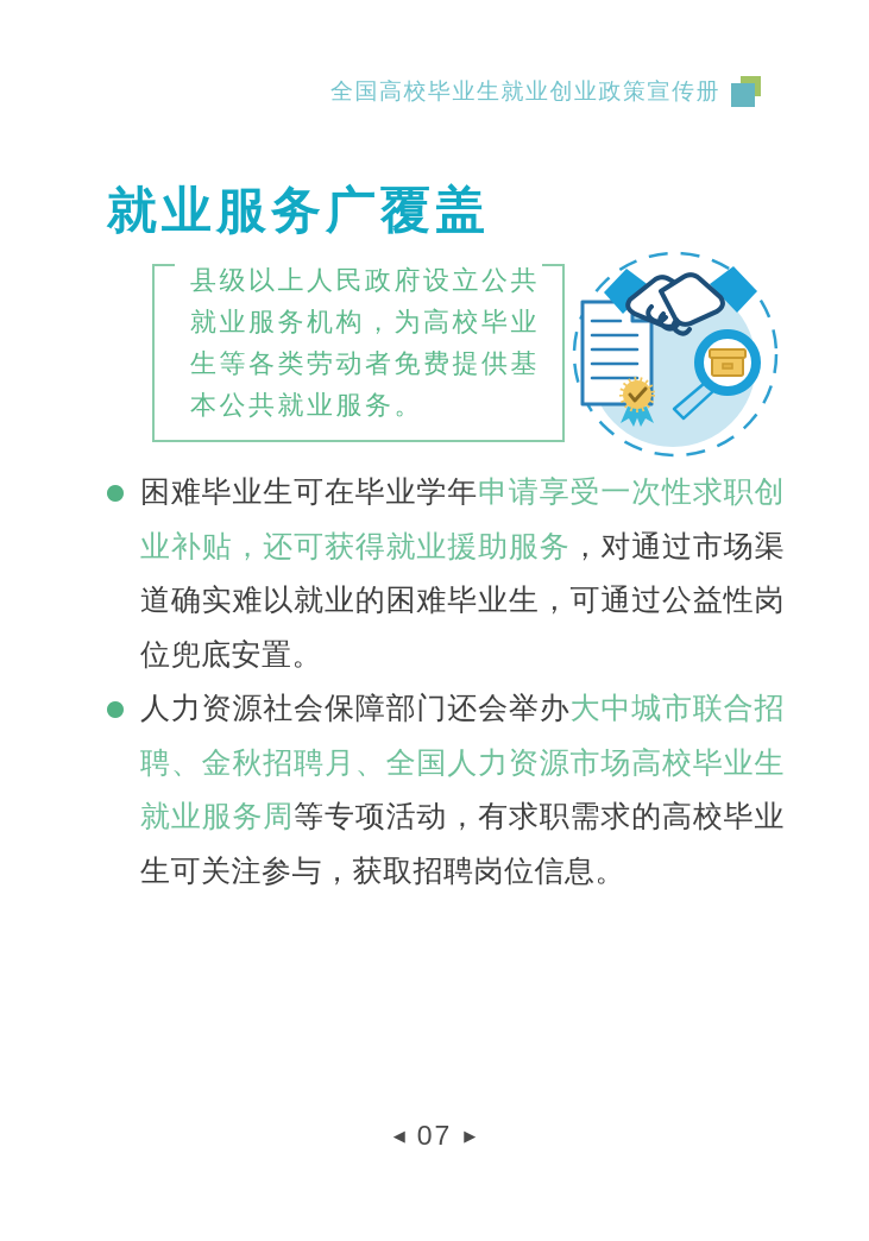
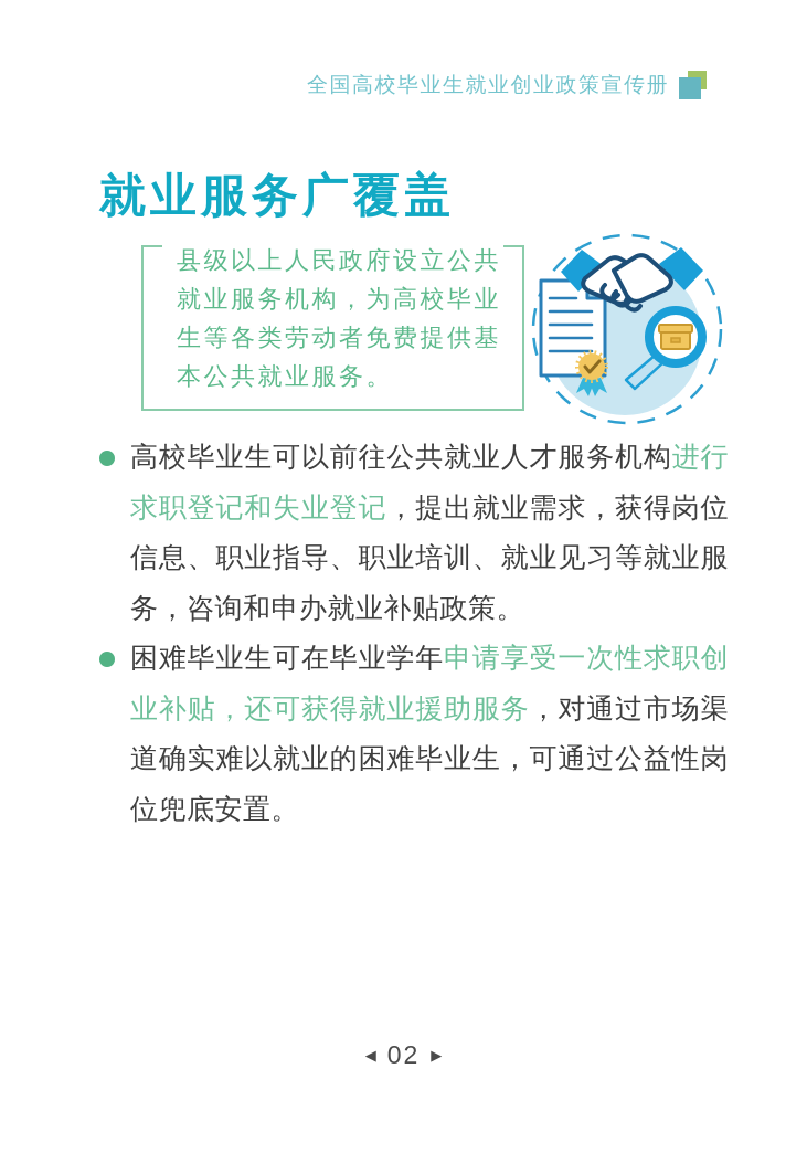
  全国高校毕业生就业创业政策宣传册
  就业服务广覆盖
  县级以上人民政府设立公共就业服务机构，为高校毕业生等各类劳动者免费提供基本公共就业服务。
+ 高校毕业生可以前往公共就业人才服务机构进行求职登记和失业登记，提出就业需求，获得岗位信息、职业指导、职业培训、就业见习等就业服务，咨询和申办就业补贴政策。
  困难毕业生可在毕业学年申请享受一次性求职创业补贴，还可获得就业援助服务，对通过市场渠道确实难以就业的困难毕业生，可通过公益性岗位兜底安置。
- 人力资源社会保障部门还会举办大中城市联合招聘、金秋招聘月、全国人力资源市场高校毕业生就业服务周等专项活动，有求职需求的高校毕业生可关注参与，获取招聘岗位信息。
  ◀
- 07
+ 02
  ▶
